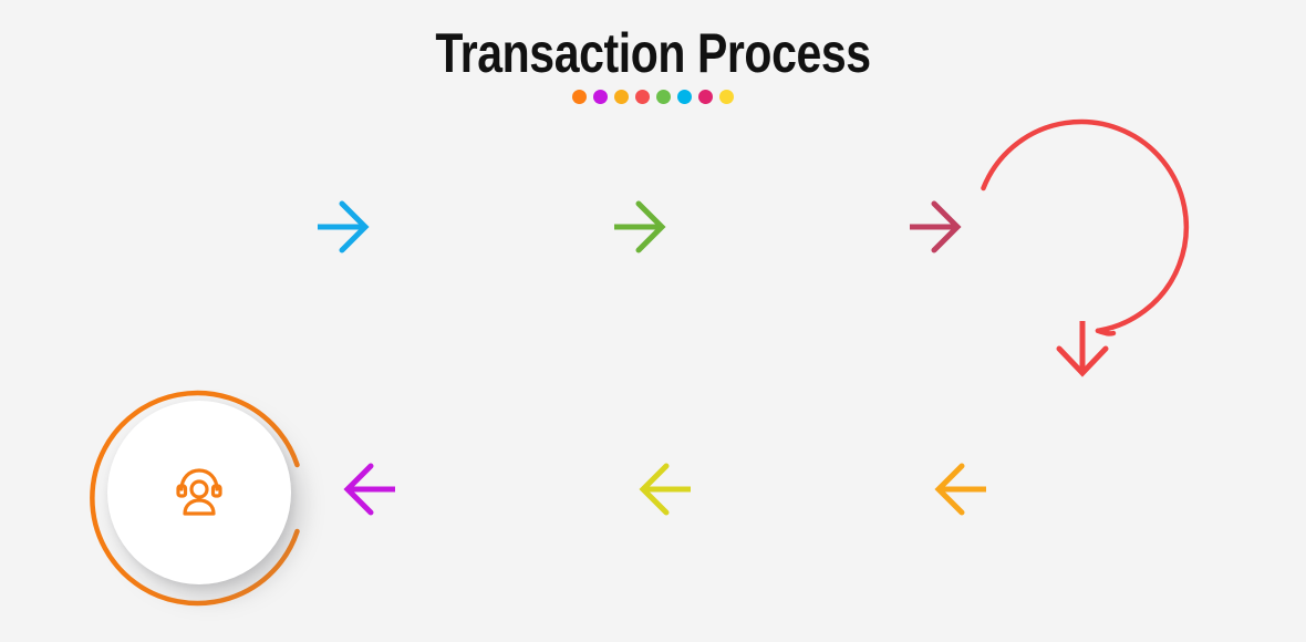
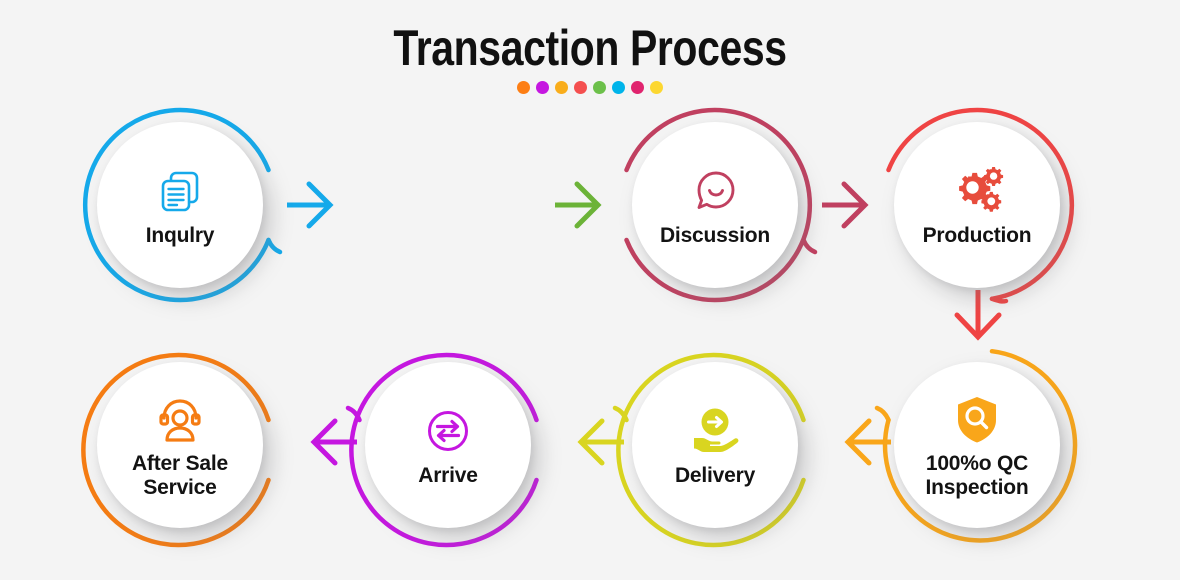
  Transaction Process
+ Inqulry
+ Discussion
+ Production
+ 100%o QC
+ Inspection
+ Delivery
+ Arrive
+ After Sale
+ Service
